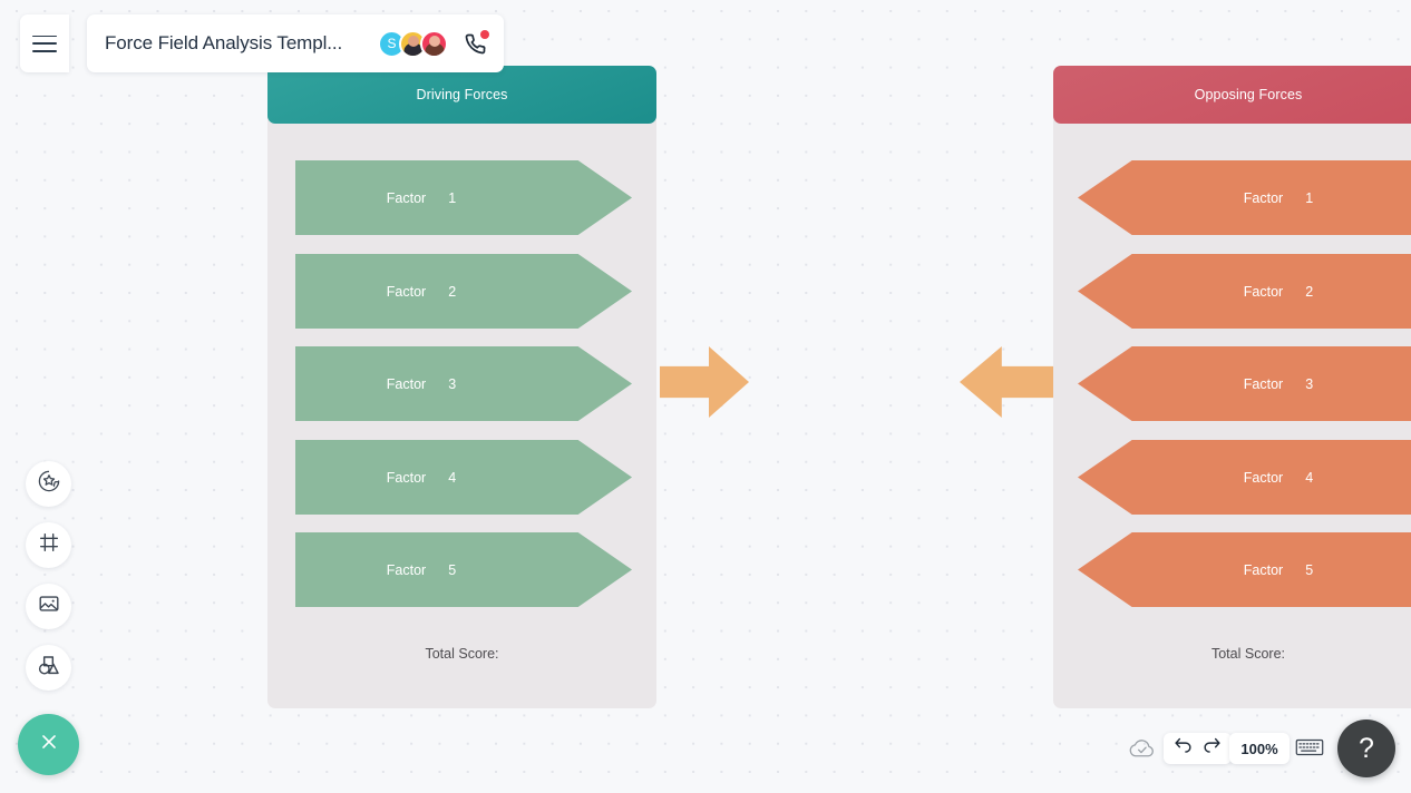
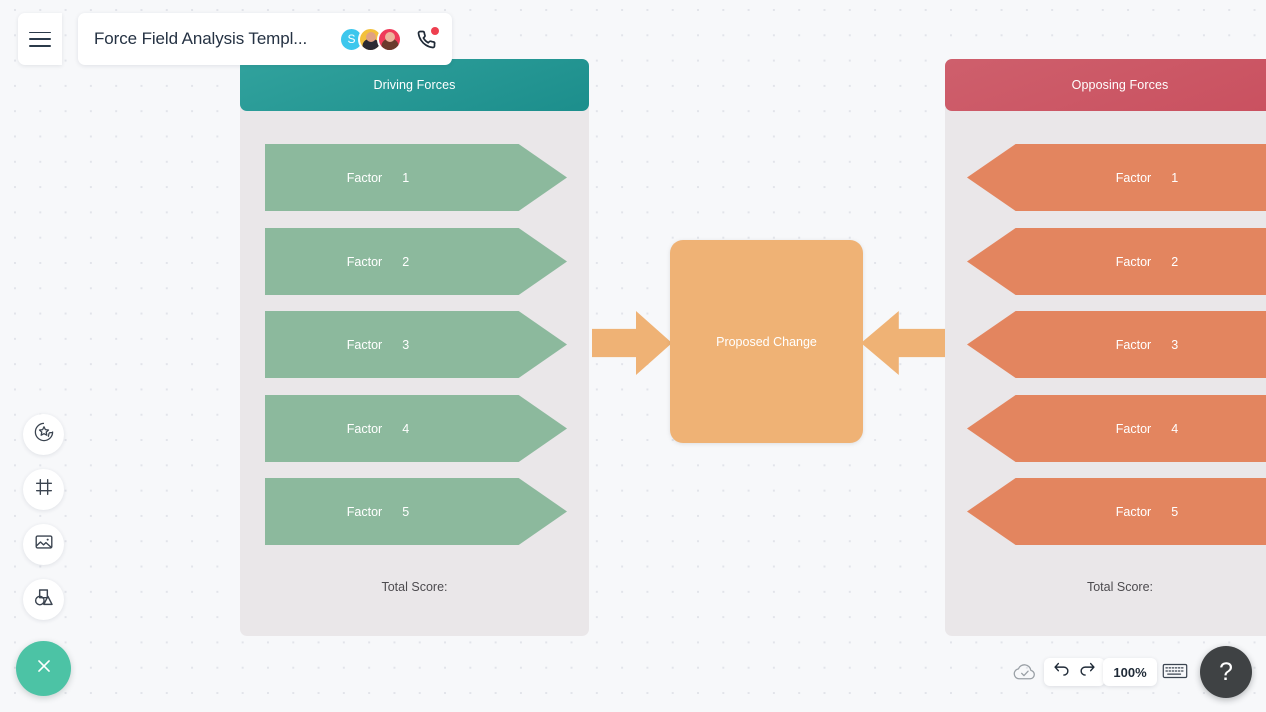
  Driving Forces
  Factor 1
  Factor 2
  Factor 3
  Factor 4
  Factor 5
  Total Score:
  Opposing Forces
  Factor 1
  Factor 2
  Factor 3
  Factor 4
  Factor 5
  Total Score:
+ Proposed Change
  Force Field Analysis Templ...
  S
  100%
  ?
